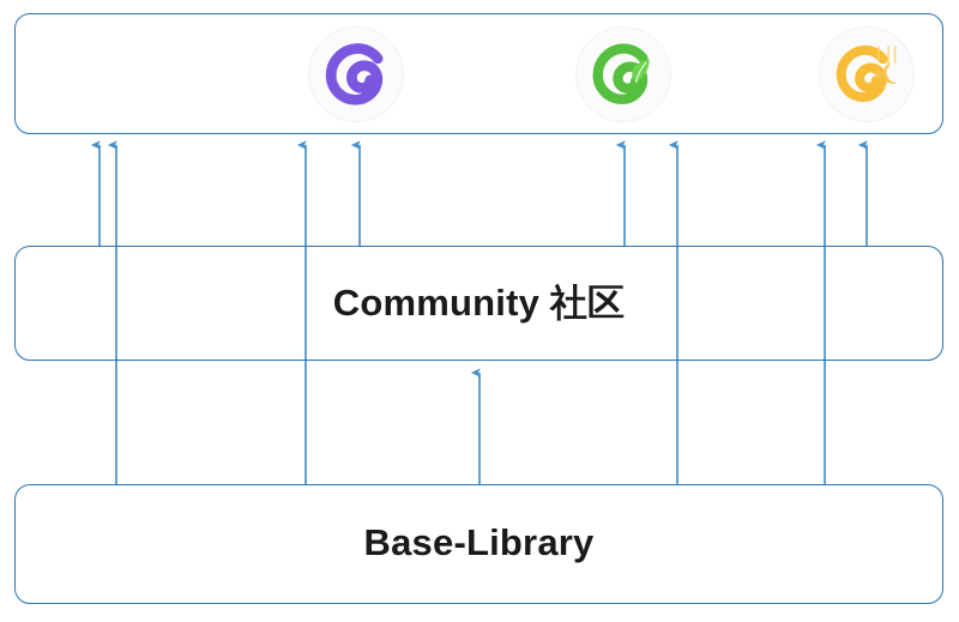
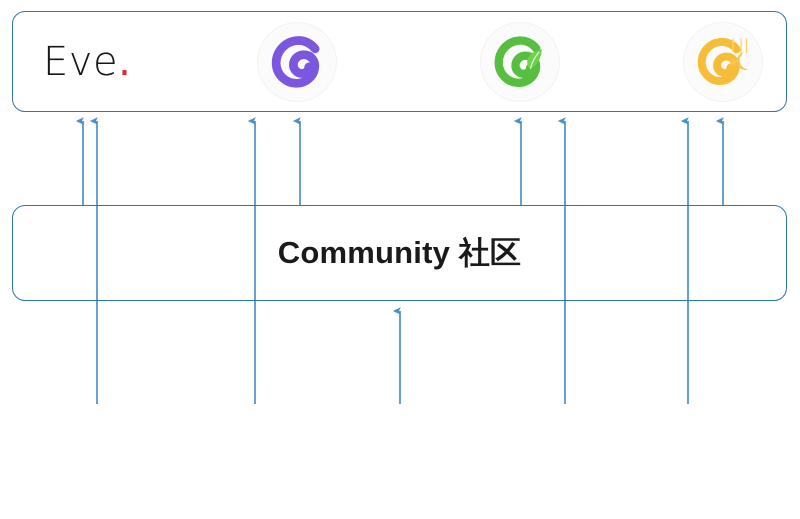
+ Eve
+ .
  Community 社区
- Base-Library
